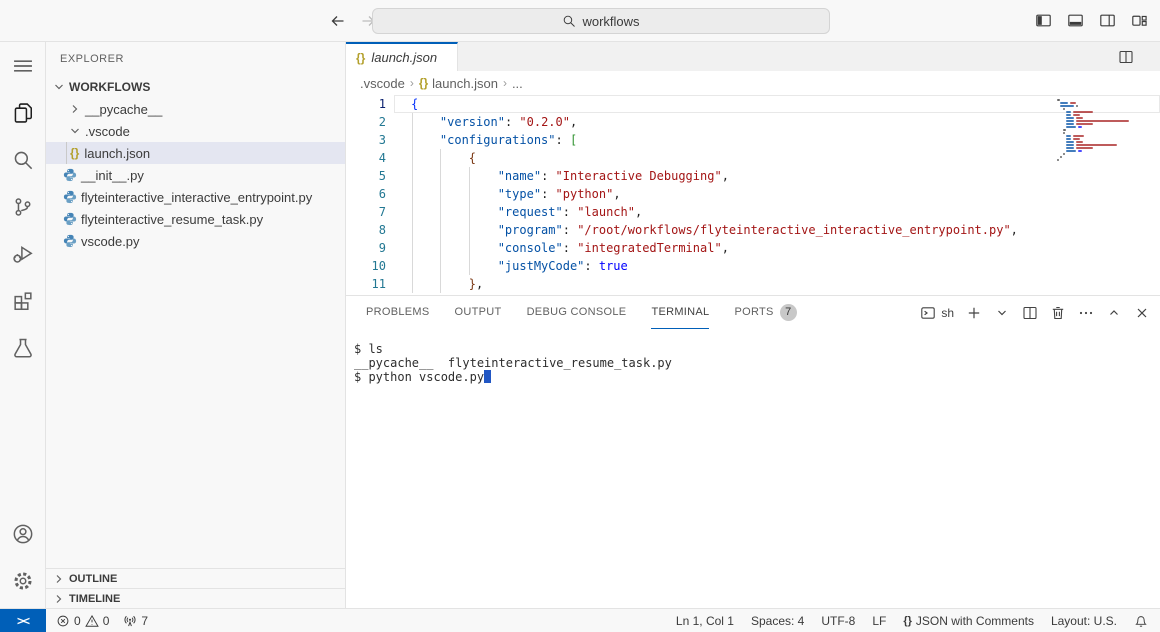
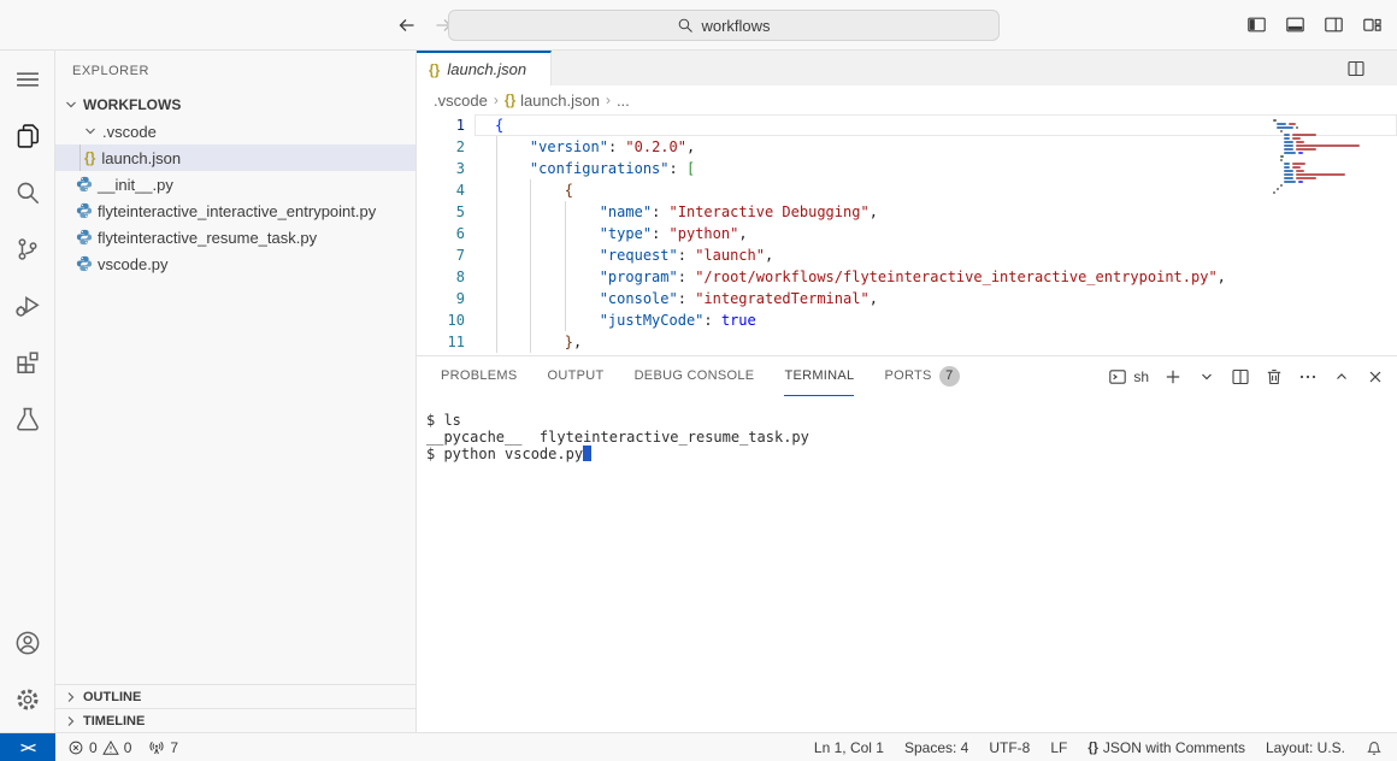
  workflows
  EXPLORER
  WORKFLOWS
- __pycache__
  .vscode
  {}
  launch.json
  __init__.py
  flyteinteractive_interactive_entrypoint.py
  flyteinteractive_resume_task.py
  vscode.py
  OUTLINE
  TIMELINE
  {}
  launch.json
  .vscode
  ›
  {}
  launch.json
  ›
  ...
  1
  {
  2
  "version": "0.2.0",
  3
  "configurations": [
  4
  {
  5
  "name": "Interactive Debugging",
  6
  "type": "python",
  7
  "request": "launch",
  8
  "program": "/root/workflows/flyteinteractive_interactive_entrypoint.py",
  9
  "console": "integratedTerminal",
  10
  "justMyCode": true
  11
  },
  PROBLEMS
  OUTPUT
  DEBUG CONSOLE
  TERMINAL
  PORTS
  7
  sh
  $ ls
  __pycache__ flyteinteractive_resume_task.py
  $ python vscode.py
  ><
  0
  0
  7
  Ln 1, Col 1
  Spaces: 4
  UTF-8
  LF
  {}
  JSON with Comments
  Layout: U.S.
